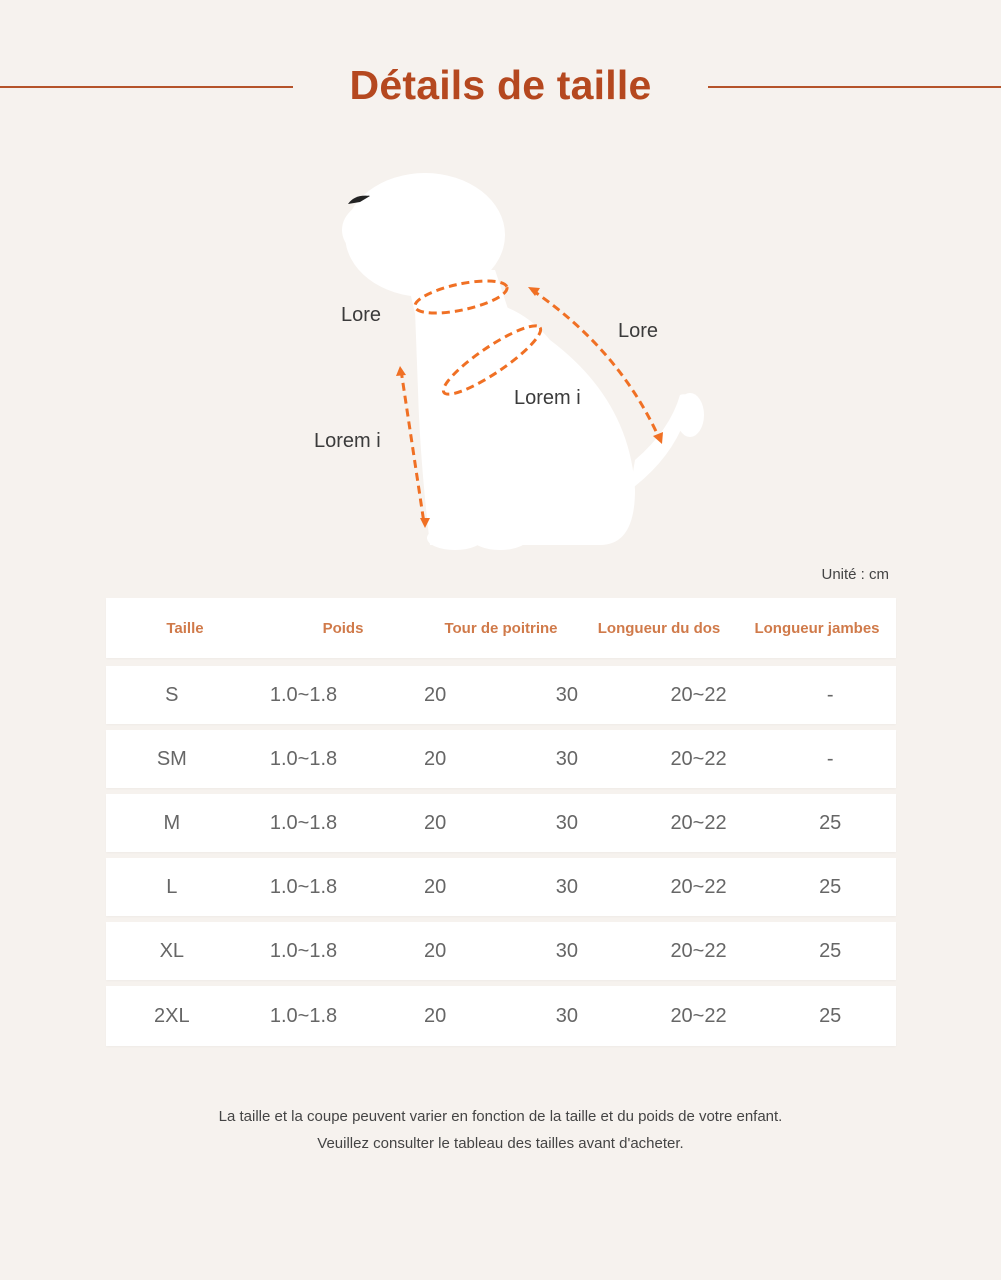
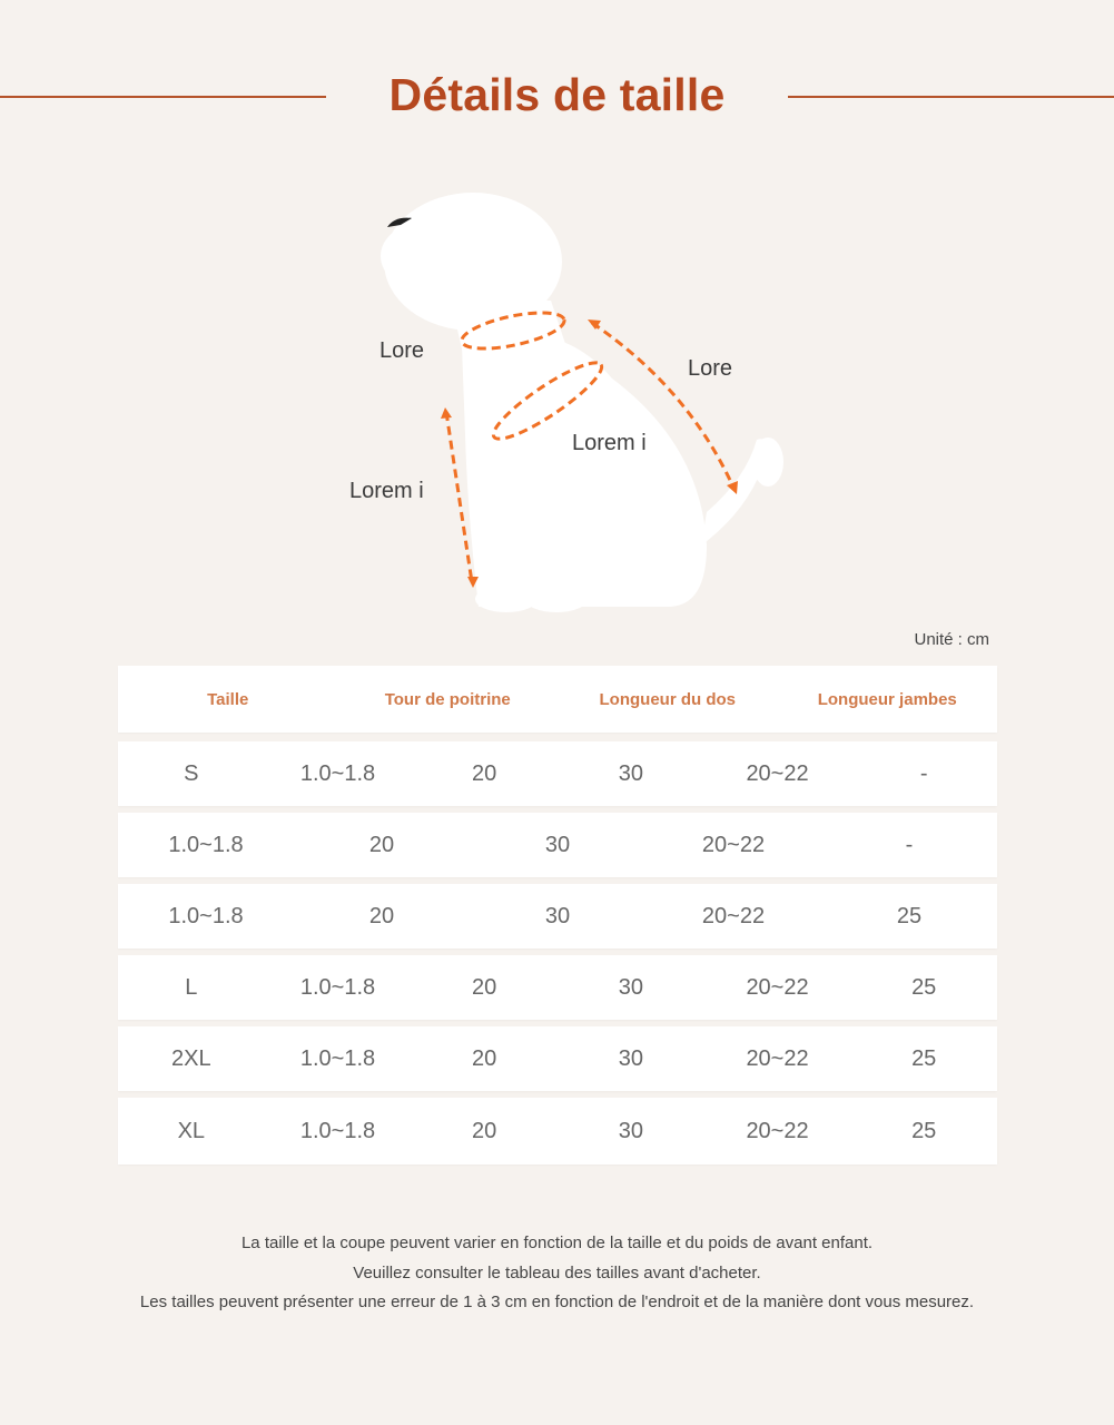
  Détails de taille
  Lore
  Lore
  Lorem i
  Lorem i
  Unité : cm
  Taille
- Poids
  Tour de poitrine
  Longueur du dos
  Longueur jambes
  S
  1.0~1.8
  20
  30
  20~22
  -
- SM
  1.0~1.8
  20
  30
  20~22
  -
- M
  1.0~1.8
  20
  30
  20~22
  25
  L
  1.0~1.8
  20
  30
  20~22
  25
- XL
+ 2XL
  1.0~1.8
  20
  30
  20~22
  25
- 2XL
+ XL
  1.0~1.8
  20
  30
  20~22
  25
- La taille et la coupe peuvent varier en fonction de la taille et du poids de votre enfant.
+ La taille et la coupe peuvent varier en fonction de la taille et du poids de avant enfant.
  Veuillez consulter le tableau des tailles avant d'acheter.
+ Les tailles peuvent présenter une erreur de 1 à 3 cm en fonction de l'endroit et de la manière dont vous mesurez.
